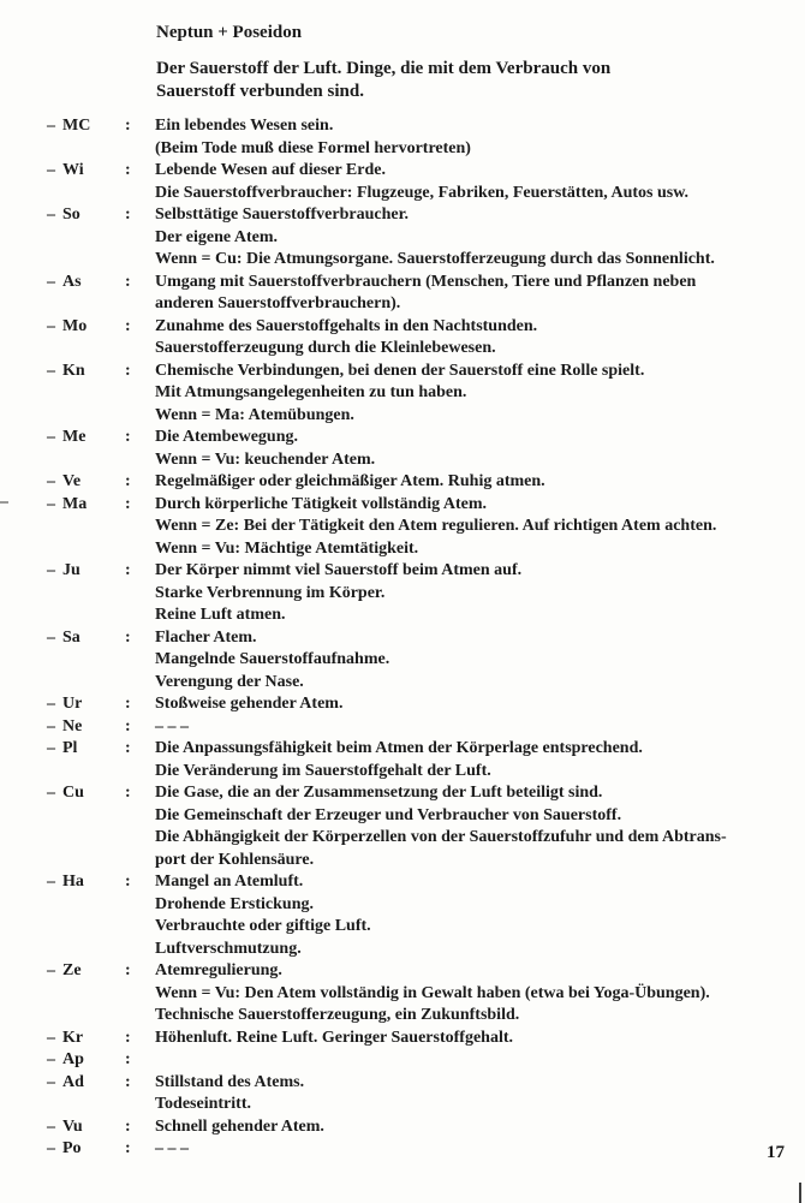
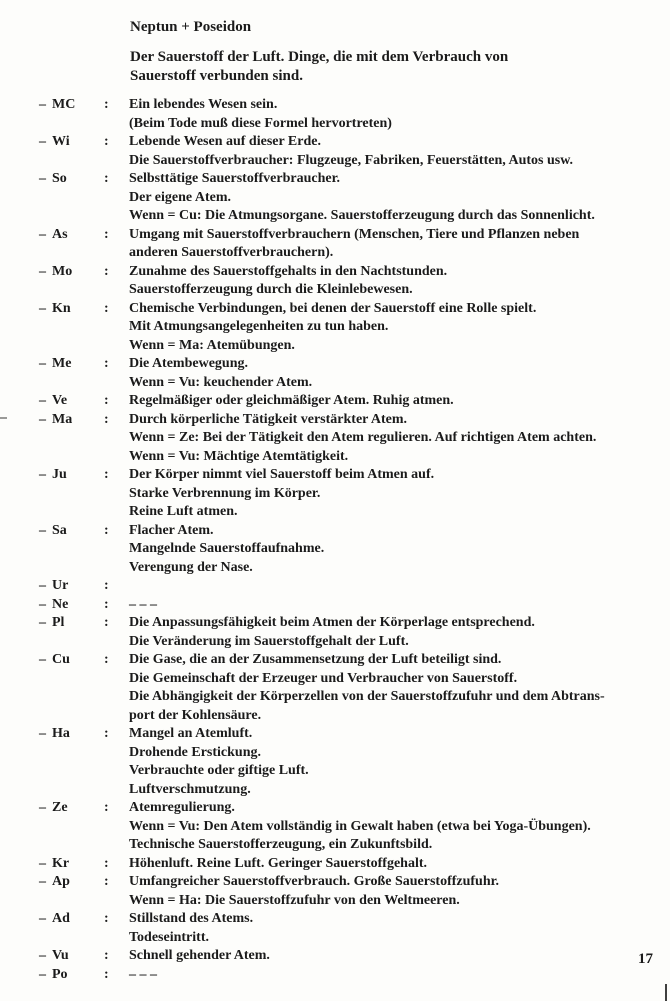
  Neptun + Poseidon
  Der Sauerstoff der Luft. Dinge, die mit dem Verbrauch von Sauerstoff verbunden sind.
  – MC
  :
  Ein lebendes Wesen sein.
  (Beim Tode muß diese Formel hervortreten)
  – Wi
  :
  Lebende Wesen auf dieser Erde.
  Die Sauerstoffverbraucher: Flugzeuge, Fabriken, Feuerstätten, Autos usw.
  – So
  :
  Selbsttätige Sauerstoffverbraucher.
  Der eigene Atem.
  Wenn = Cu: Die Atmungsorgane. Sauerstofferzeugung durch das Sonnenlicht.
  – As
  :
  Umgang mit Sauerstoffverbrauchern (Menschen, Tiere und Pflanzen neben
  anderen Sauerstoffverbrauchern).
  – Mo
  :
  Zunahme des Sauerstoffgehalts in den Nachtstunden.
  Sauerstofferzeugung durch die Kleinlebewesen.
  – Kn
  :
  Chemische Verbindungen, bei denen der Sauerstoff eine Rolle spielt.
  Mit Atmungsangelegenheiten zu tun haben.
  Wenn = Ma: Atemübungen.
  – Me
  :
  Die Atembewegung.
  Wenn = Vu: keuchender Atem.
  – Ve
  :
  Regelmäßiger oder gleichmäßiger Atem. Ruhig atmen.
  – Ma
  :
- Durch körperliche Tätigkeit vollständig Atem.
+ Durch körperliche Tätigkeit verstärkter Atem.
  Wenn = Ze: Bei der Tätigkeit den Atem regulieren. Auf richtigen Atem achten.
  Wenn = Vu: Mächtige Atemtätigkeit.
  – Ju
  :
  Der Körper nimmt viel Sauerstoff beim Atmen auf.
  Starke Verbrennung im Körper.
  Reine Luft atmen.
  – Sa
  :
  Flacher Atem.
  Mangelnde Sauerstoffaufnahme.
  Verengung der Nase.
  – Ur
  :
- Stoßweise gehender Atem.
  – Ne
  :
  – – –
  – Pl
  :
  Die Anpassungsfähigkeit beim Atmen der Körperlage entsprechend.
  Die Veränderung im Sauerstoffgehalt der Luft.
  – Cu
  :
  Die Gase, die an der Zusammensetzung der Luft beteiligt sind.
  Die Gemeinschaft der Erzeuger und Verbraucher von Sauerstoff.
  Die Abhängigkeit der Körperzellen von der Sauerstoffzufuhr und dem Abtrans-
  port der Kohlensäure.
  – Ha
  :
  Mangel an Atemluft.
  Drohende Erstickung.
  Verbrauchte oder giftige Luft.
  Luftverschmutzung.
  – Ze
  :
  Atemregulierung.
  Wenn = Vu: Den Atem vollständig in Gewalt haben (etwa bei Yoga-Übungen).
  Technische Sauerstofferzeugung, ein Zukunftsbild.
  – Kr
  :
  Höhenluft. Reine Luft. Geringer Sauerstoffgehalt.
  – Ap
  :
+ Umfangreicher Sauerstoffverbrauch. Große Sauerstoffzufuhr.
+ Wenn = Ha: Die Sauerstoffzufuhr von den Weltmeeren.
  – Ad
  :
  Stillstand des Atems.
  Todeseintritt.
  – Vu
  :
  Schnell gehender Atem.
  – Po
  :
  – – –
  17
